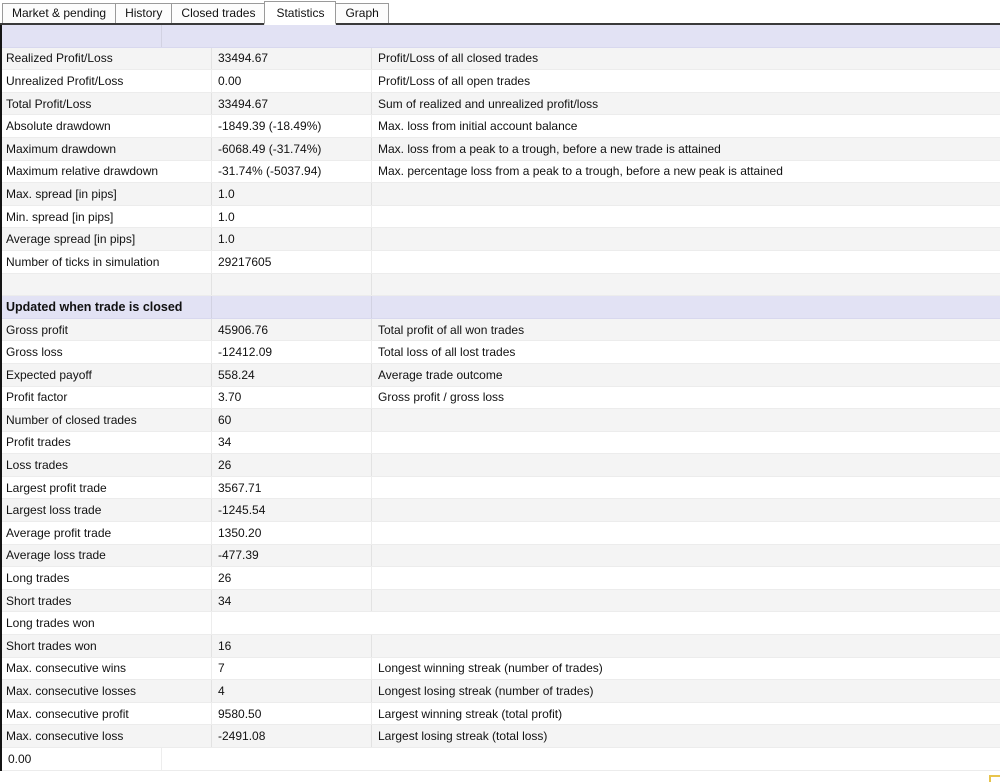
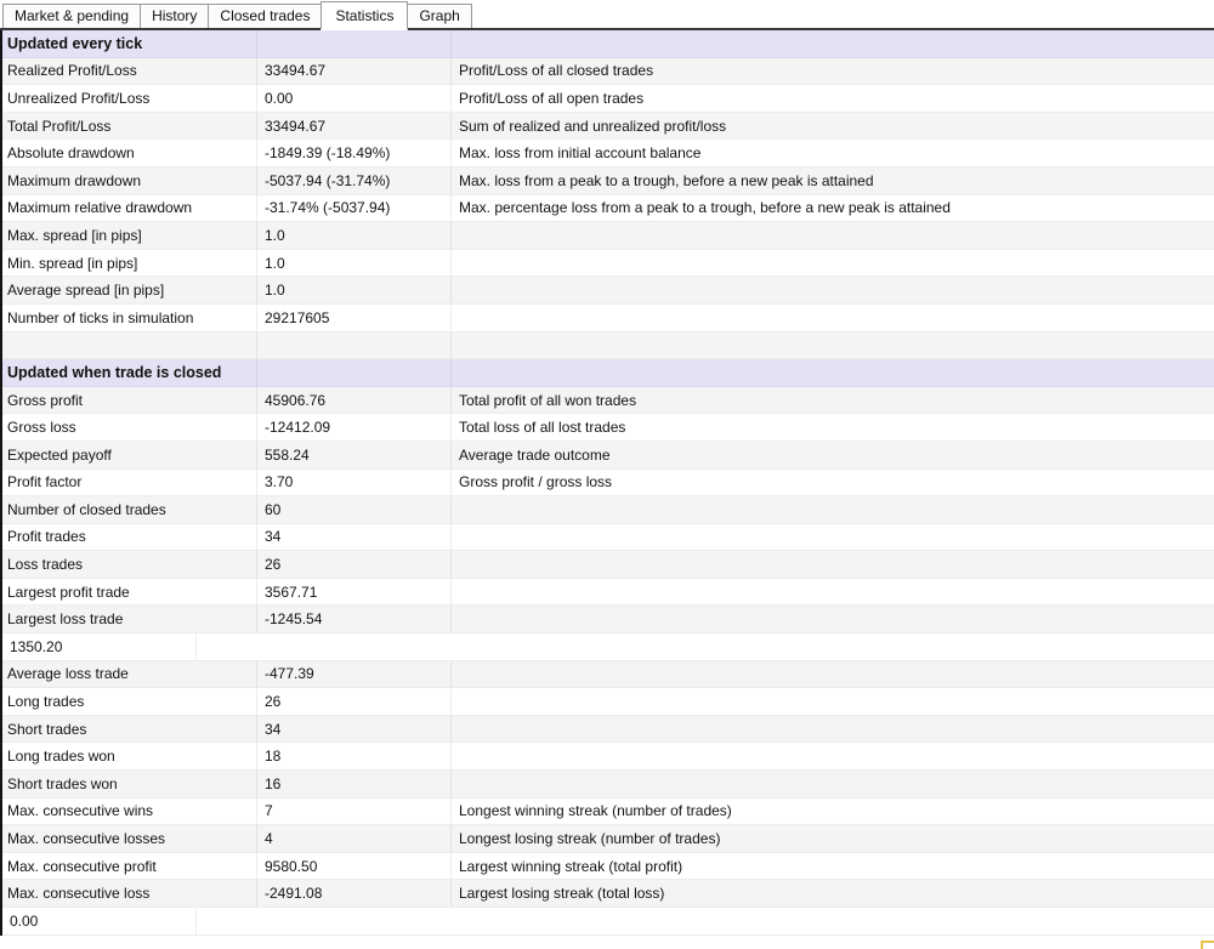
  Market & pending
  History
  Closed trades
  Statistics
  Graph
+ Updated every tick
  Realized Profit/Loss
  33494.67
  Profit/Loss of all closed trades
  Unrealized Profit/Loss
  0.00
  Profit/Loss of all open trades
  Total Profit/Loss
  33494.67
  Sum of realized and unrealized profit/loss
  Absolute drawdown
  -1849.39 (-18.49%)
  Max. loss from initial account balance
  Maximum drawdown
- -6068.49 (-31.74%)
+ -5037.94 (-31.74%)
- Max. loss from a peak to a trough, before a new trade is attained
+ Max. loss from a peak to a trough, before a new peak is attained
  Maximum relative drawdown
  -31.74% (-5037.94)
  Max. percentage loss from a peak to a trough, before a new peak is attained
  Max. spread [in pips]
  1.0
  Min. spread [in pips]
  1.0
  Average spread [in pips]
  1.0
  Number of ticks in simulation
  29217605
  Updated when trade is closed
  Gross profit
  45906.76
  Total profit of all won trades
  Gross loss
  -12412.09
  Total loss of all lost trades
  Expected payoff
  558.24
  Average trade outcome
  Profit factor
  3.70
  Gross profit / gross loss
  Number of closed trades
  60
  Profit trades
  34
  Loss trades
  26
  Largest profit trade
  3567.71
  Largest loss trade
  -1245.54
- Average profit trade
  1350.20
  Average loss trade
  -477.39
  Long trades
  26
  Short trades
  34
  Long trades won
+ 18
  Short trades won
  16
  Max. consecutive wins
  7
  Longest winning streak (number of trades)
  Max. consecutive losses
  4
  Longest losing streak (number of trades)
  Max. consecutive profit
  9580.50
  Largest winning streak (total profit)
  Max. consecutive loss
  -2491.08
  Largest losing streak (total loss)
  0.00
